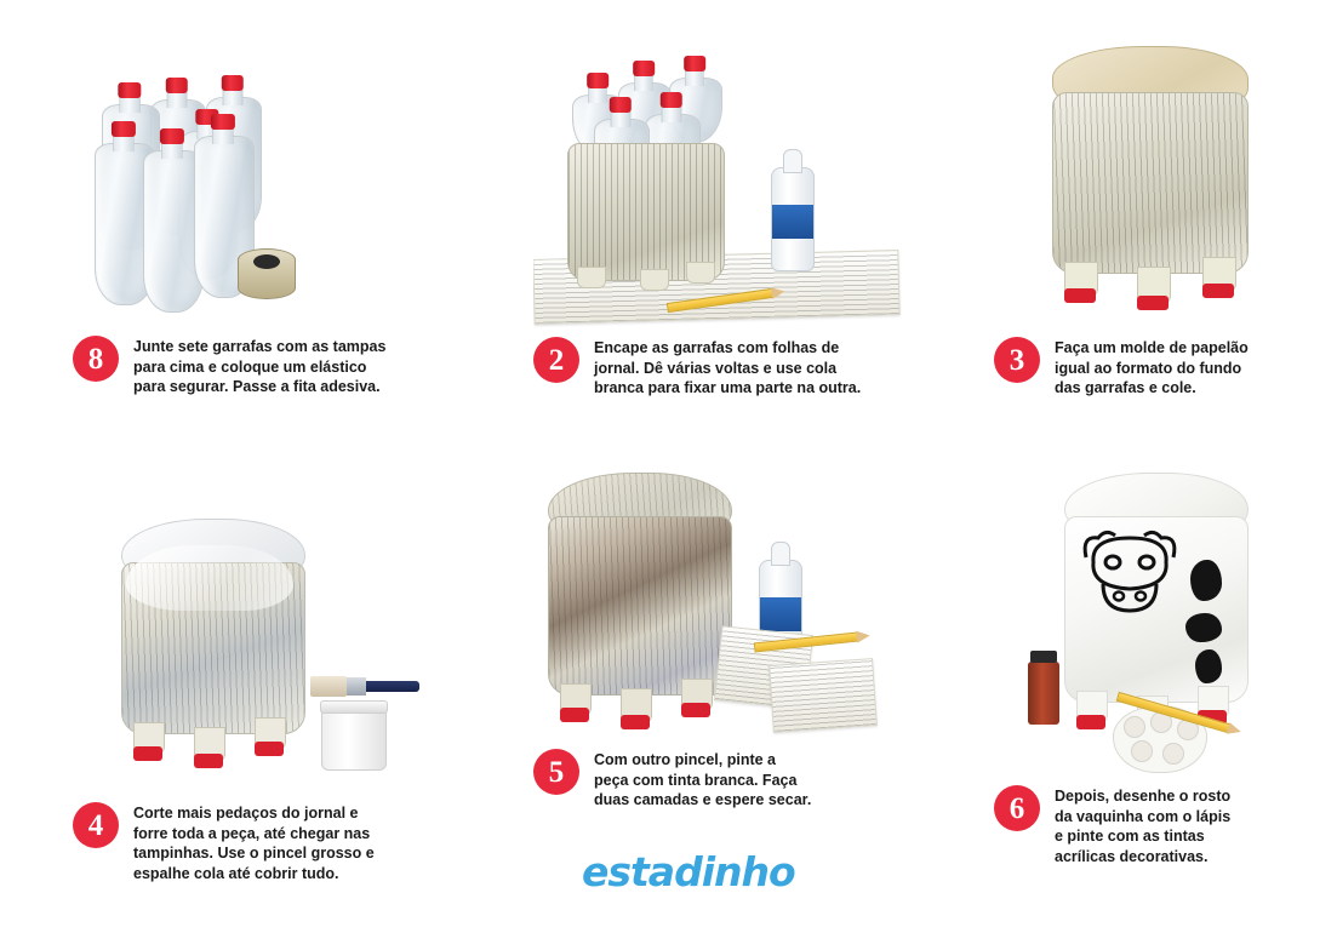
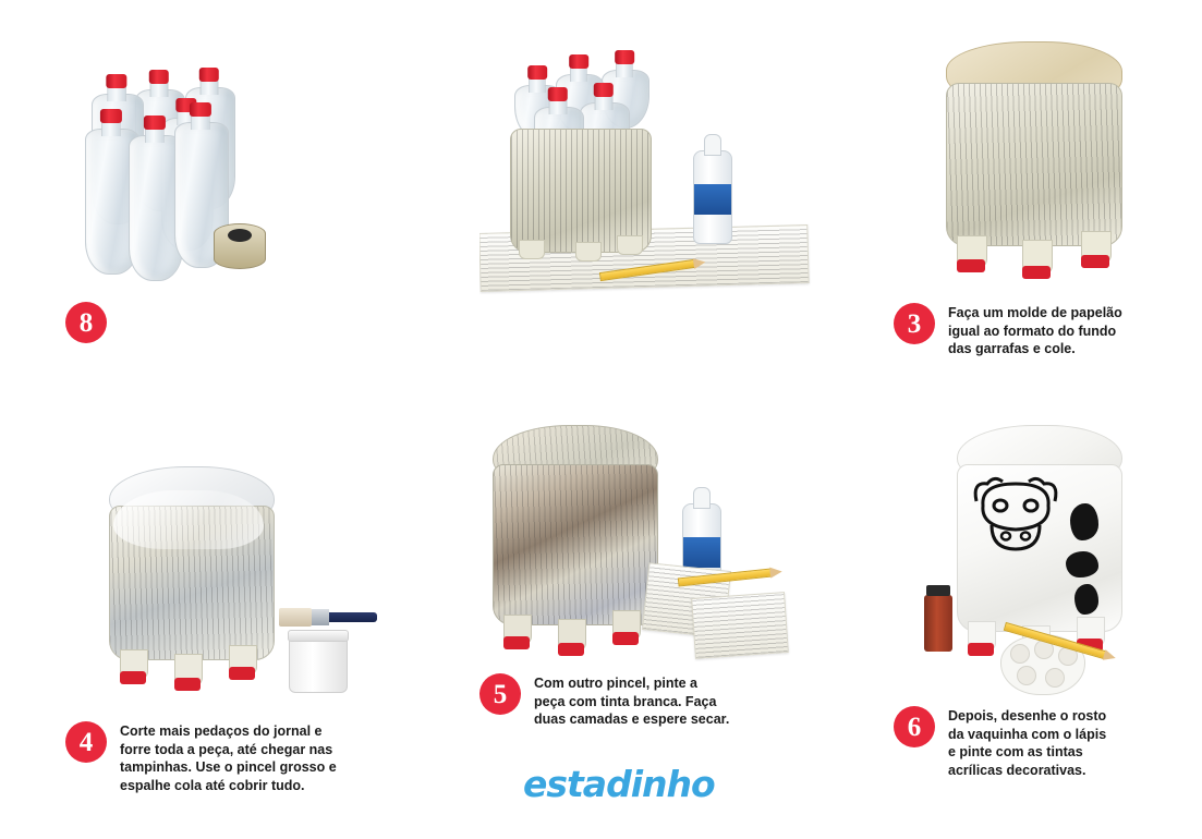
  8
- Junte sete garrafas com as tampas
- para cima e coloque um elástico
- para segurar. Passe a fita adesiva.
- 2
- Encape as garrafas com folhas de
- jornal. Dê várias voltas e use cola
- branca para fixar uma parte na outra.
  3
  Faça um molde de papelão
  igual ao formato do fundo
  das garrafas e cole.
  4
  Corte mais pedaços do jornal e
  forre toda a peça, até chegar nas
  tampinhas. Use o pincel grosso e
  espalhe cola até cobrir tudo.
  5
  Com outro pincel, pinte a
  peça com tinta branca. Faça
  duas camadas e espere secar.
  6
  Depois, desenhe o rosto
  da vaquinha com o lápis
  e pinte com as tintas
  acrílicas decorativas.
  estadinho
